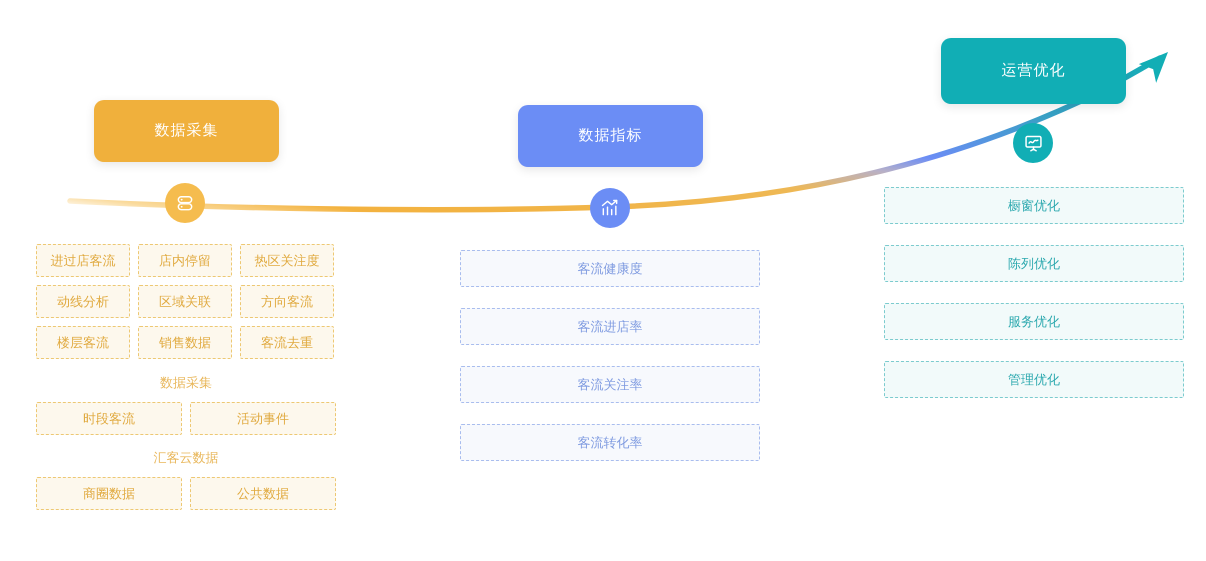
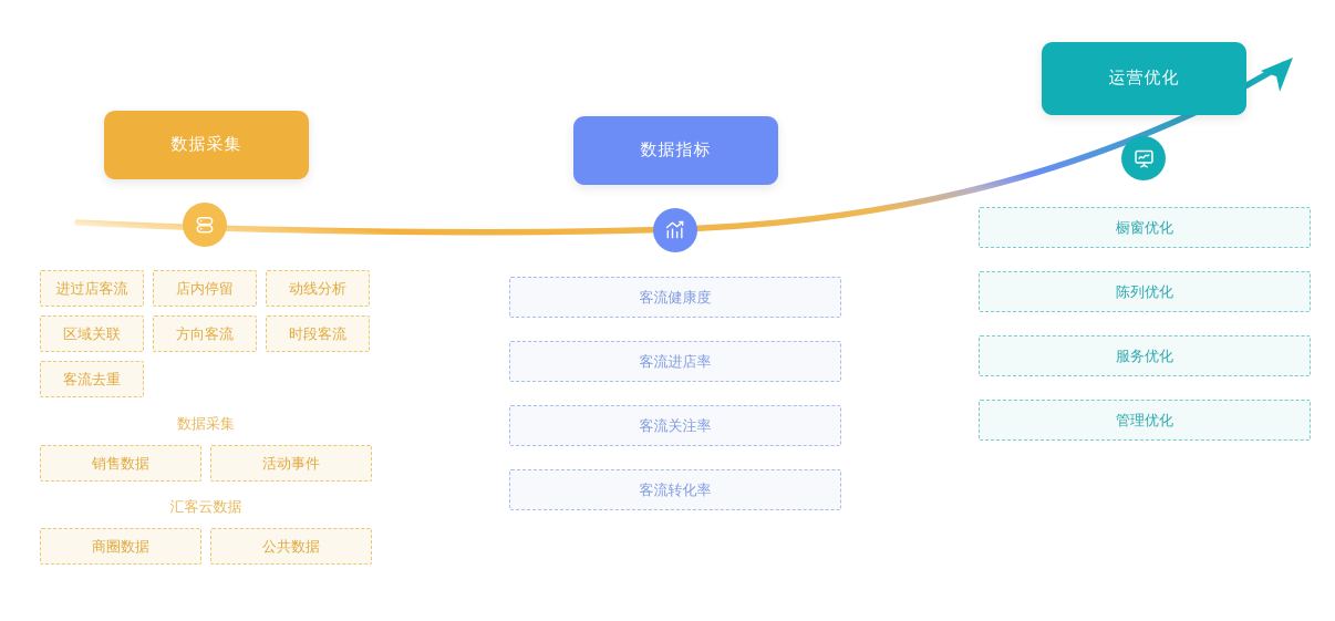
  数据采集
  数据指标
  运营优化
  进过店客流
  店内停留
- 热区关注度
  动线分析
  区域关联
  方向客流
- 楼层客流
- 销售数据
+ 时段客流
  客流去重
  数据采集
- 时段客流
+ 销售数据
  活动事件
  汇客云数据
  商圈数据
  公共数据
  客流健康度
  客流进店率
  客流关注率
  客流转化率
  橱窗优化
  陈列优化
  服务优化
  管理优化
